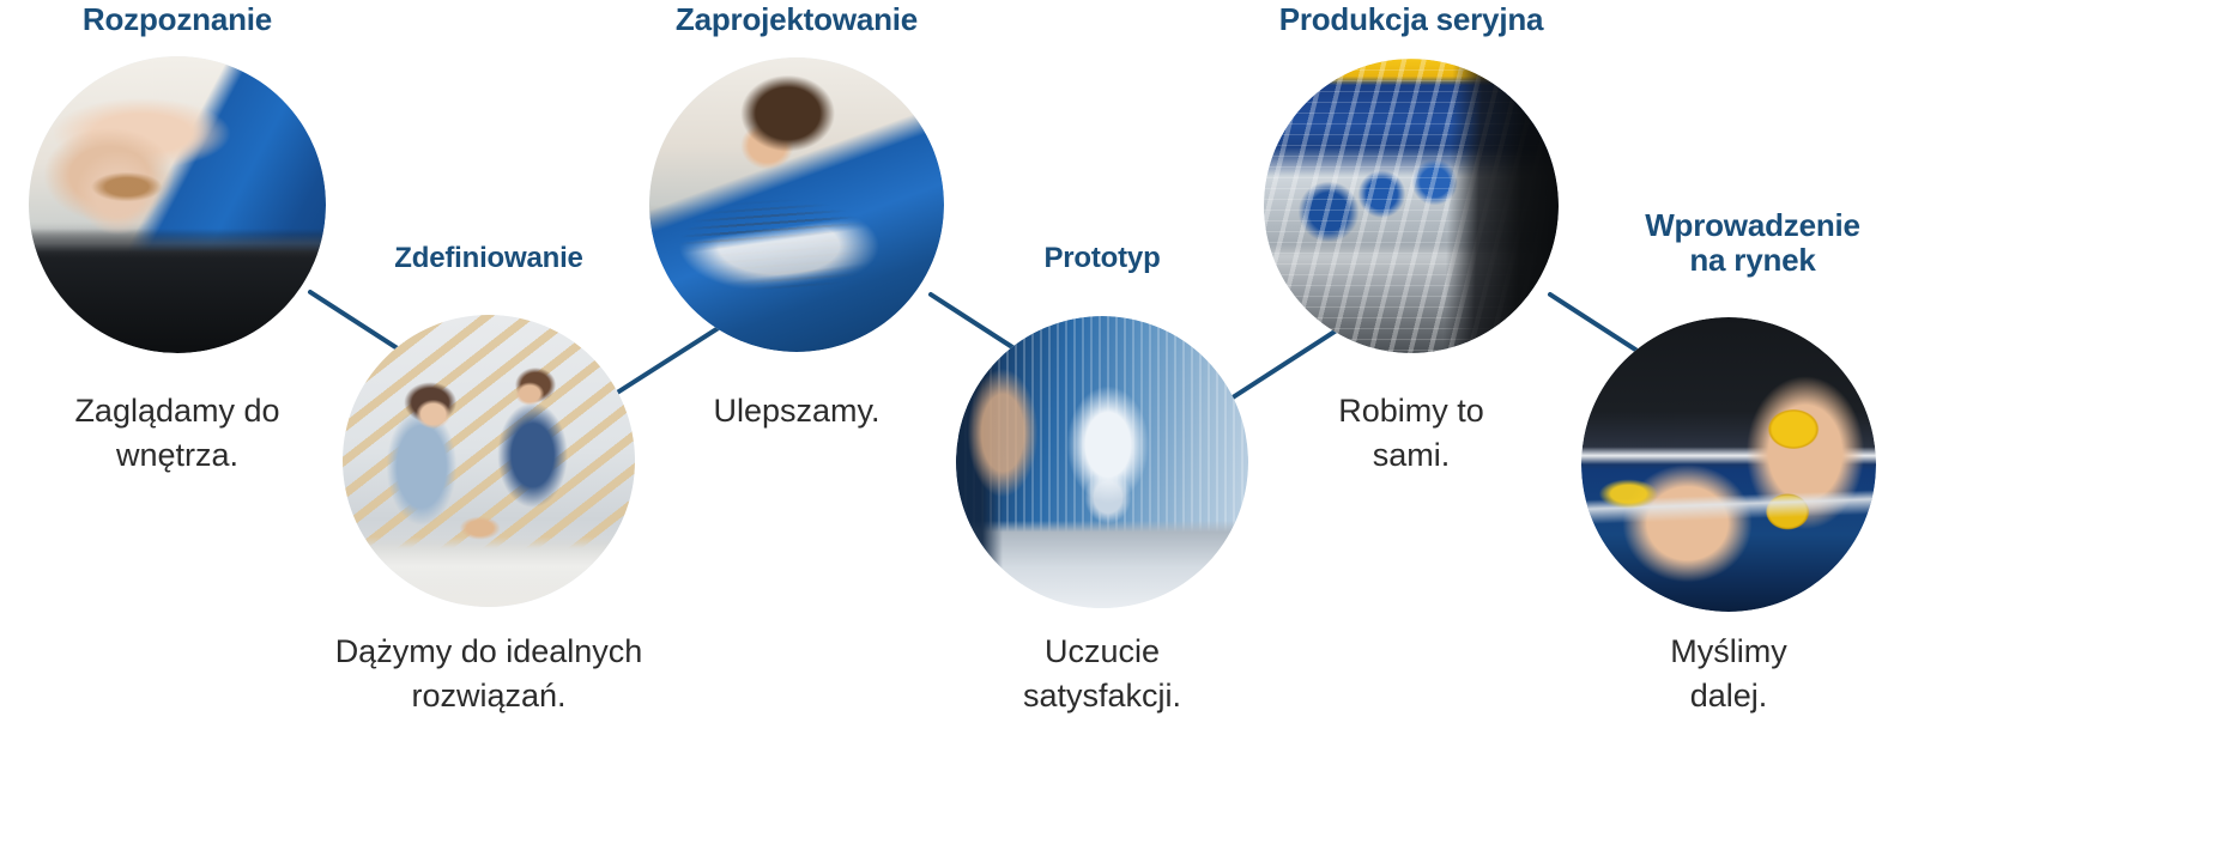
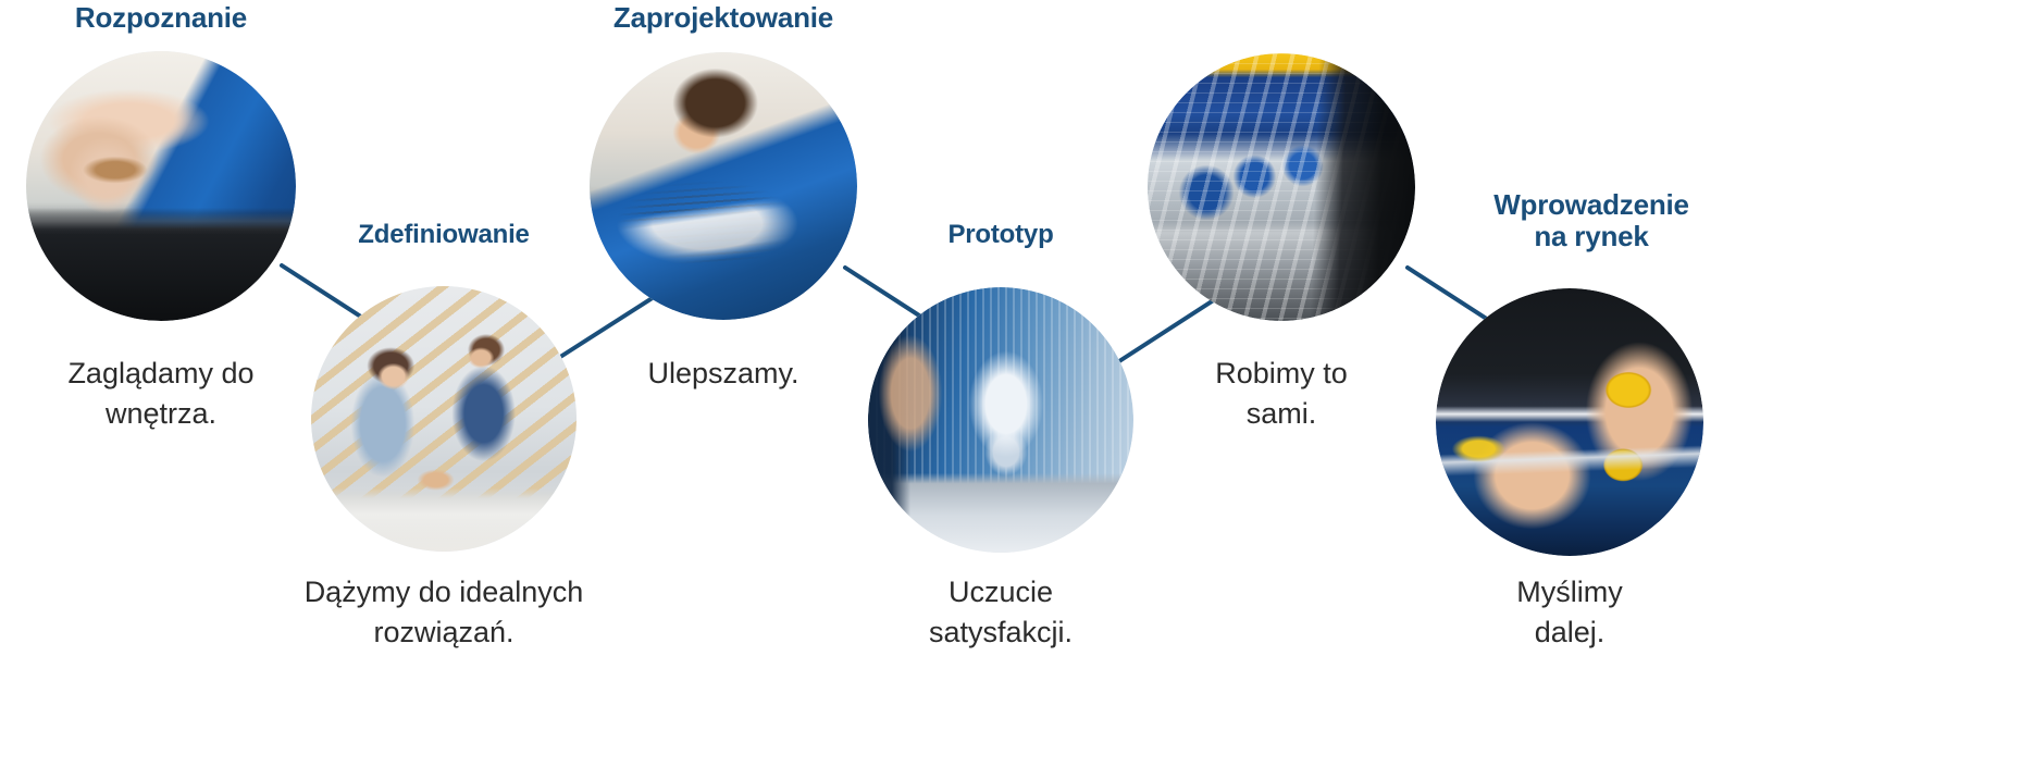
  Rozpoznanie
  Zdefiniowanie
  Zaprojektowanie
  Prototyp
- Produkcja seryjna
  Wprowadzenie
  na rynek
  Zaglądamy do
  wnętrza.
  Dążymy do idealnych
  rozwiązań.
  Ulepszamy.
  Uczucie
  satysfakcji.
  Robimy to
  sami.
  Myślimy
  dalej.
